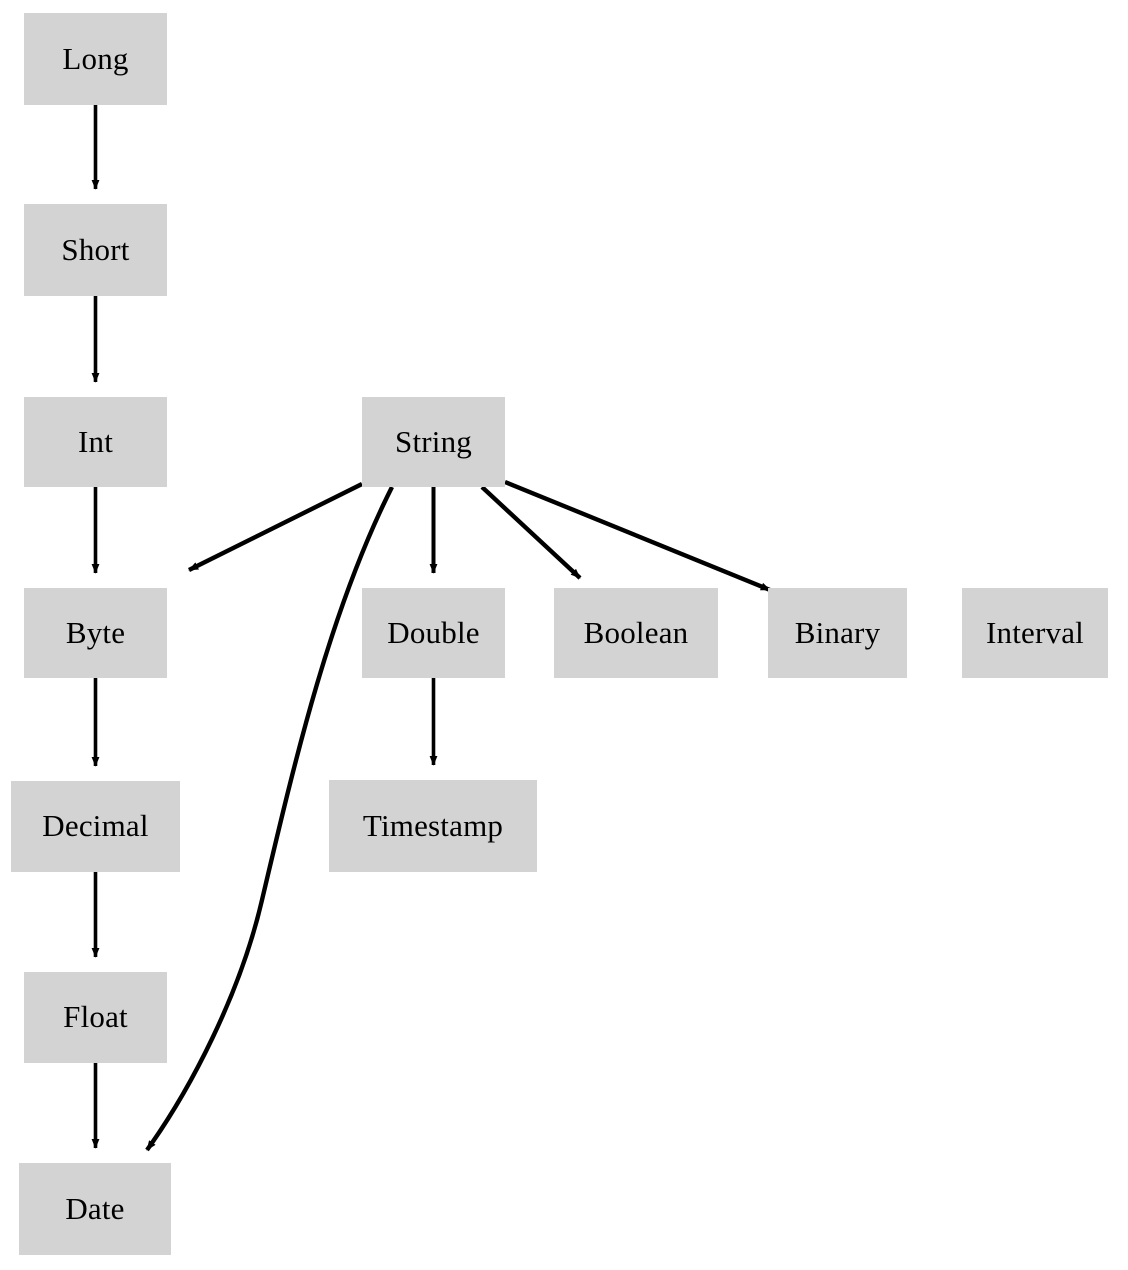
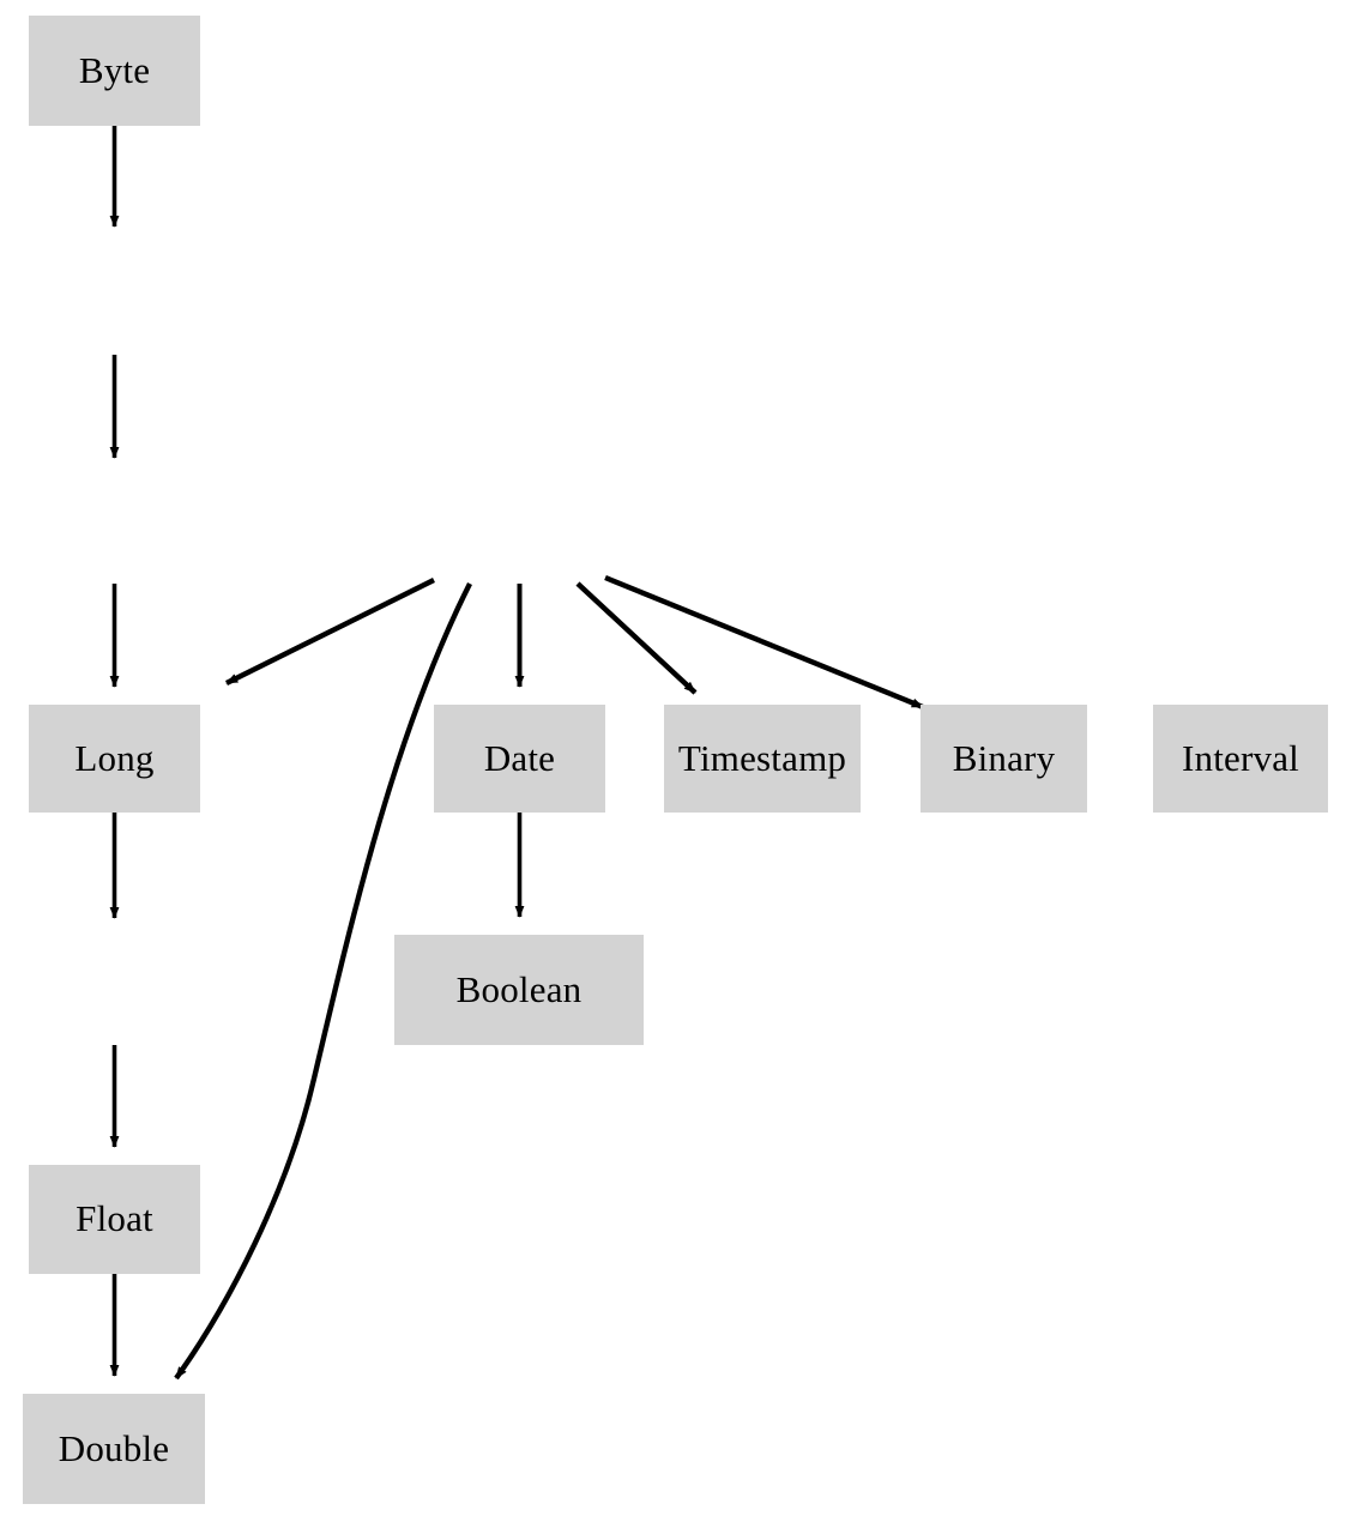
- Long
+ Byte
- Short
- Int
- String
- Byte
+ Long
- Double
+ Date
- Boolean
+ Timestamp
  Binary
  Interval
- Decimal
- Timestamp
+ Boolean
  Float
- Date
+ Double
